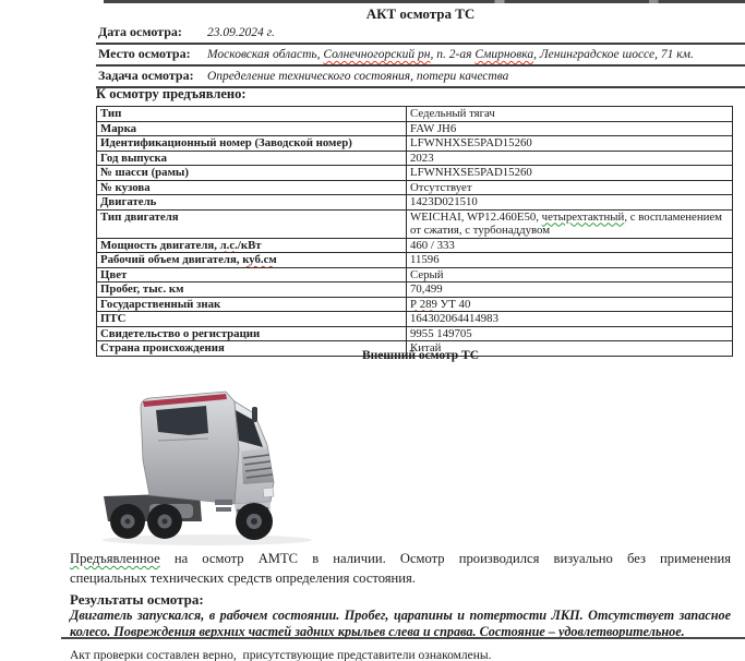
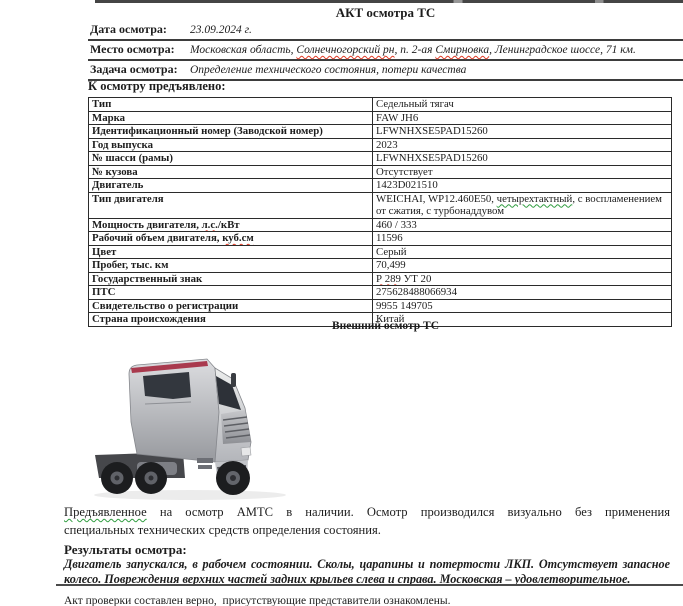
  АКТ осмотра ТС
  Дата осмотра:
  23.09.2024 г.
  Место осмотра:
  Московская область, Солнечногорский рн, п. 2-ая Смирновка, Ленинградское шоссе, 71 км.
  Задача осмотра:
  Определение технического состояния, потери качества
  К осмотру предъявлено:
  Тип	Седельный тягач
  Марка	FAW JH6
  Идентификационный номер (Заводской номер)	LFWNHXSE5PAD15260
  Год выпуска	2023
  № шасси (рамы)	LFWNHXSE5PAD15260
  № кузова	Отсутствует
  Двигатель	1423D021510
  Тип двигателя	WEICHAI, WP12.460E50, четырехтактный, с воспламенением от сжатия, с турбонаддувом
  Мощность двигателя, л.с./кВт	460 / 333
  Рабочий объем двигателя, куб.см	11596
  Цвет	Серый
  Пробег, тыс. км	70,499
- Государственный знак	Р 289 УТ 40
+ Государственный знак	Р 289 УТ 20
- ПТС	164302064414983
+ ПТС	275628488066934
  Свидетельство о регистрации	9955 149705
  Страна происхождения	Китай
  Внешний осмотр ТС
  Предъявленное на осмотр АМТС в наличии. Осмотр производился визуально без применения
  специальных технических средств определения состояния.
  Результаты осмотра:
- Двигатель запускался, в рабочем состоянии. Пробег, царапины и потертости ЛКП. Отсутствует запасное
+ Двигатель запускался, в рабочем состоянии. Сколы, царапины и потертости ЛКП. Отсутствует запасное
- колесо. Повреждения верхних частей задних крыльев слева и справа. Состояние – удовлетворительное.
+ колесо. Повреждения верхних частей задних крыльев слева и справа. Московская – удовлетворительное.
  Акт проверки составлен верно, присутствующие представители ознакомлены.
